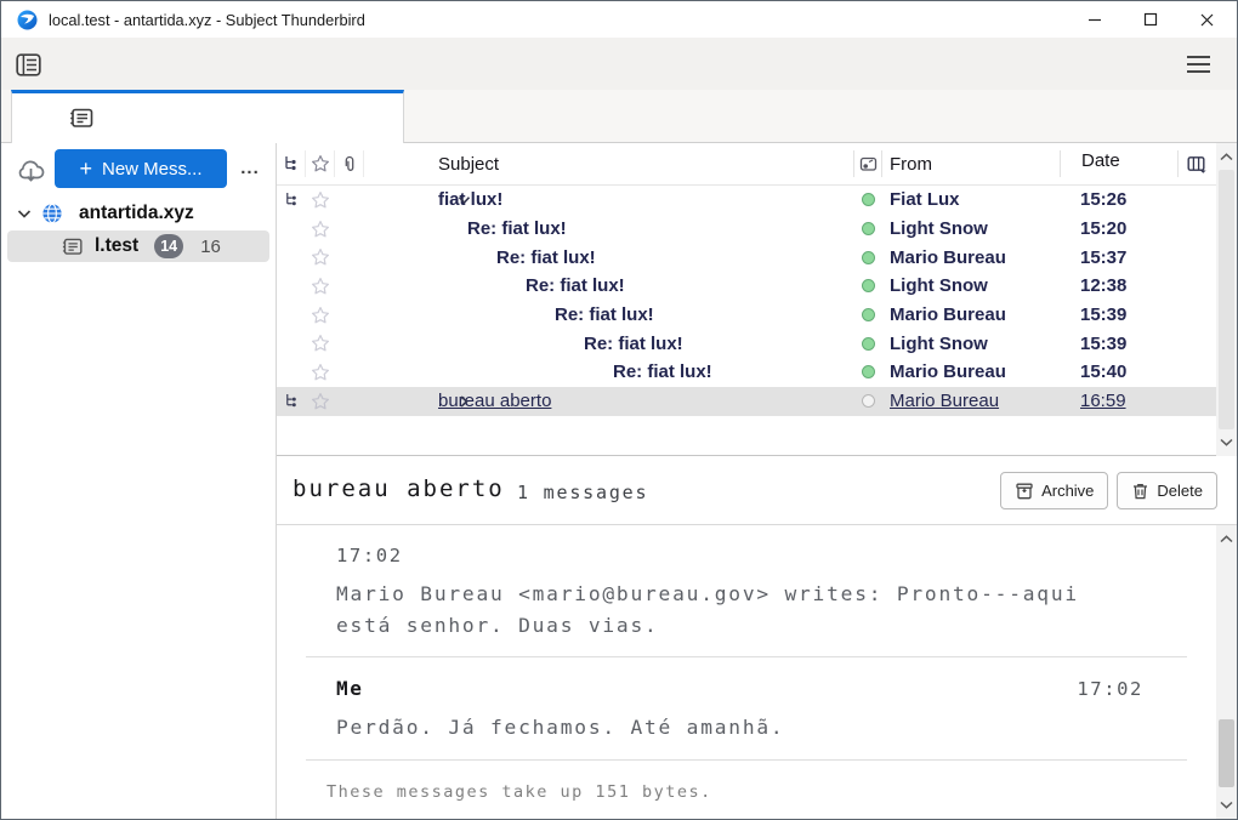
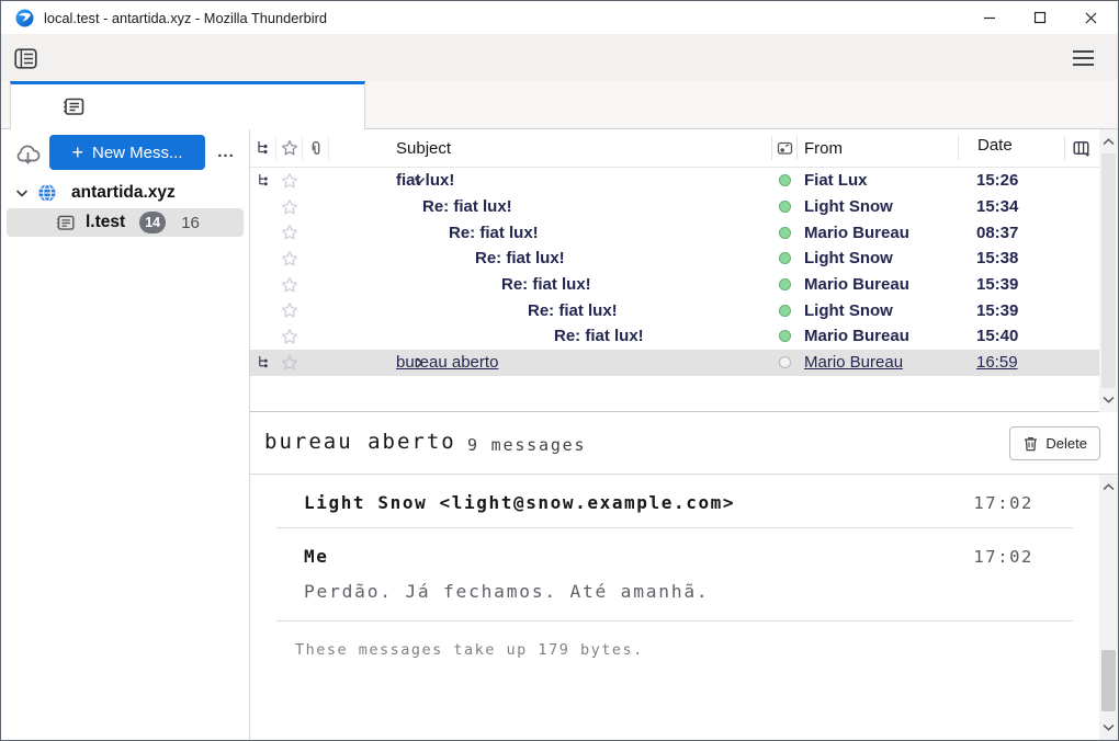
- local.test - antartida.xyz - Subject Thunderbird
+ local.test - antartida.xyz - Mozilla Thunderbird
  +
  New Mess...
  ...
  antartida.xyz
  l.test
  14
  16
  Subject
  From
  Date
  fia lux!
  Fiat Lux
  15:26
  Re: fiat lux!
  Light Snow
- 15:20
+ 15:34
  Re: fiat lux!
  Mario Bureau
- 15:37
+ 08:37
  Re: fiat lux!
  Light Snow
- 12:38
+ 15:38
  Re: fiat lux!
  Mario Bureau
  15:39
  Re: fiat lux!
  Light Snow
  15:39
  Re: fiat lux!
  Mario Bureau
  15:40
  bureau aberto
  Mario Bureau
  16:59
  bureau aberto
- 1 messages
+ 9 messages
- Archive
  Delete
+ Light Snow <light@snow.example.com>
  17:02
- Mario Bureau <mario@bureau.gov> writes: Pronto---aqui está senhor. Duas vias.
  Me
  17:02
  Perdão. Já fechamos. Até amanhã.
- These messages take up 151 bytes.
+ These messages take up 179 bytes.
